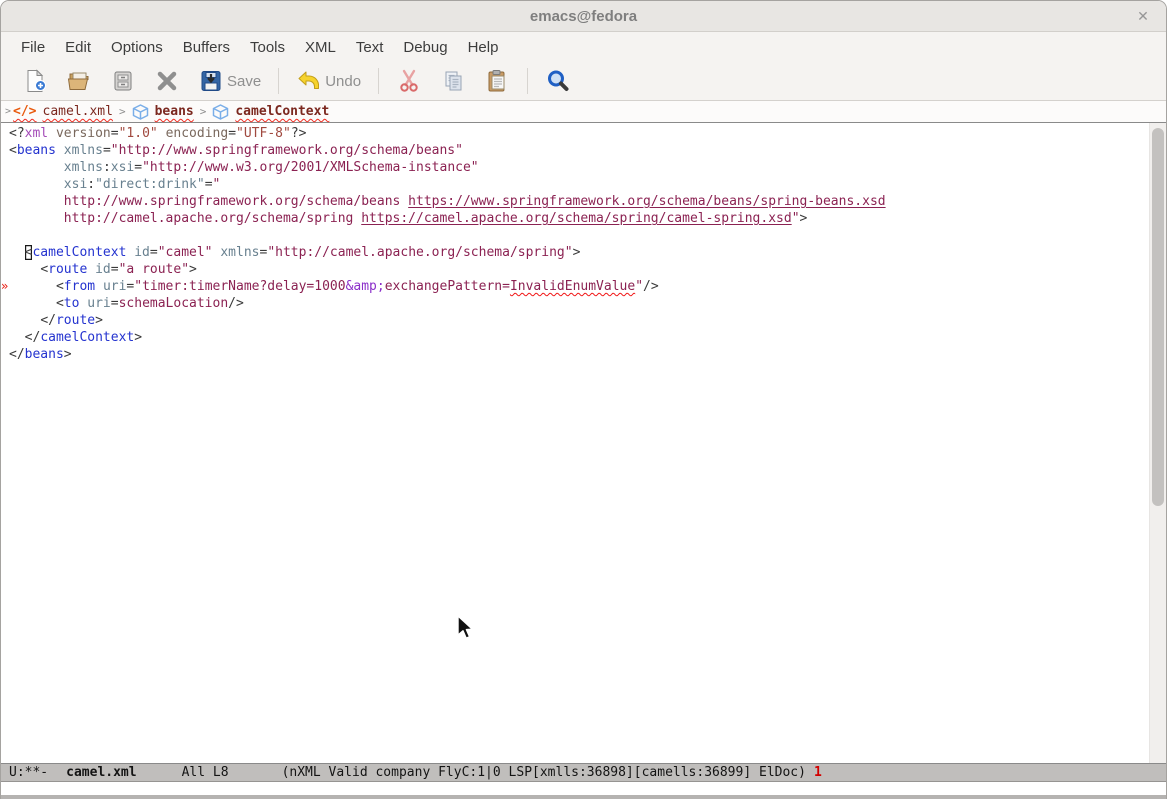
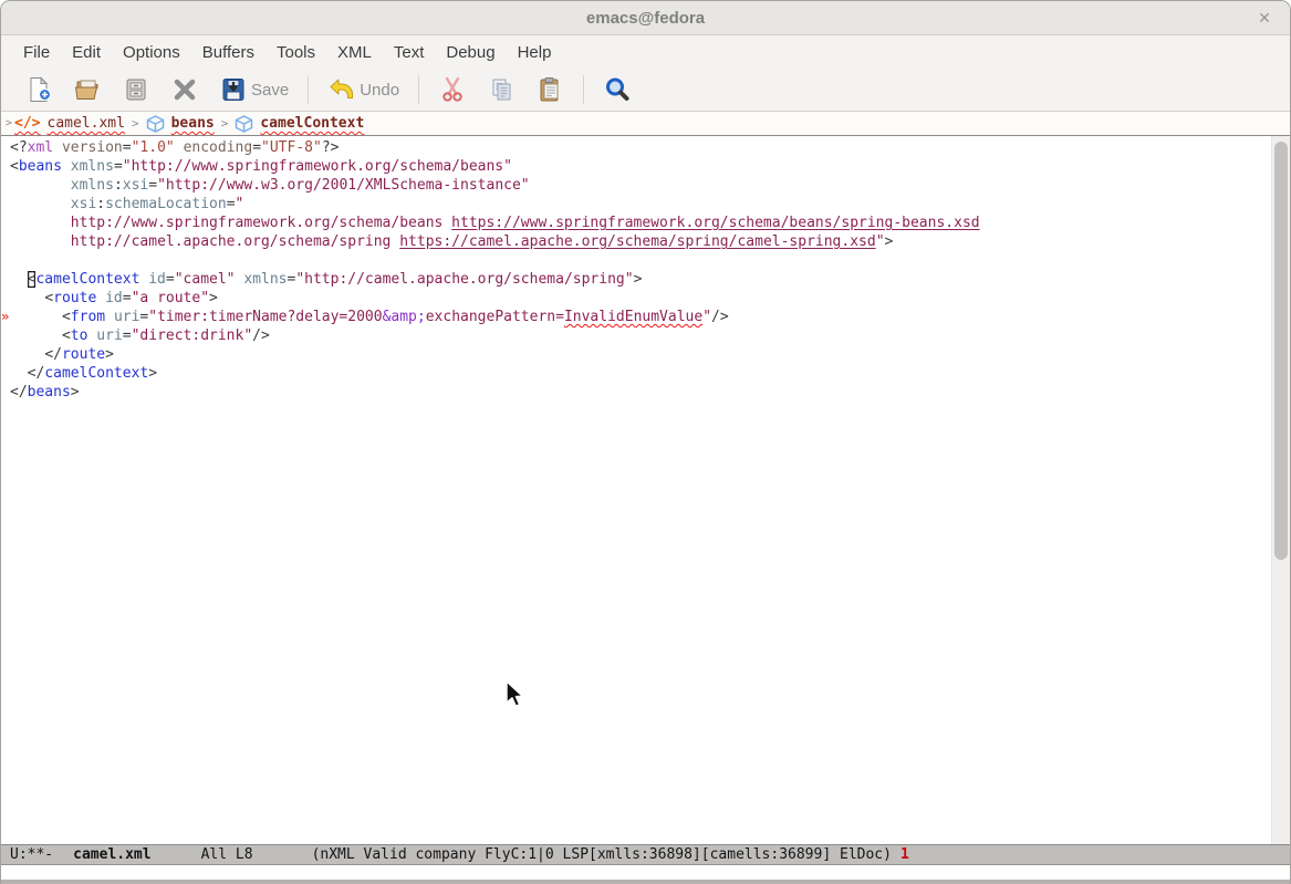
  emacs@fedora
  ✕
  File
  Edit
  Options
  Buffers
  Tools
  XML
  Text
  Debug
  Help
  Save
  Undo
  >
  </>
  camel.xml
  >
  beans
  >
  camelContext
  <?xml version="1.0" encoding="UTF-8"?>
  <beans xmlns="http://www.springframework.org/schema/beans"
  xmlns:xsi="http://www.w3.org/2001/XMLSchema-instance"
- xsi:"direct:drink"="
+ xsi:schemaLocation="
  http://www.springframework.org/schema/beans https://www.springframework.org/schema/beans/spring-beans.xsd
  http://camel.apache.org/schema/spring https://camel.apache.org/schema/spring/camel-spring.xsd">
  <camelContext id="camel" xmlns="http://camel.apache.org/schema/spring">
  <route id="a route">
  »
- <from uri="timer:timerName?delay=1000&amp;exchangePattern=InvalidEnumValue"/>
+ <from uri="timer:timerName?delay=2000&amp;exchangePattern=InvalidEnumValue"/>
- <to uri=schemaLocation/>
+ <to uri="direct:drink"/>
  </route>
  </camelContext>
  </beans>
  U:**-
  camel.xml
  All L8
  (nXML Valid company FlyC:1|0 LSP[xmlls:36898][camells:36899] ElDoc)
  1
